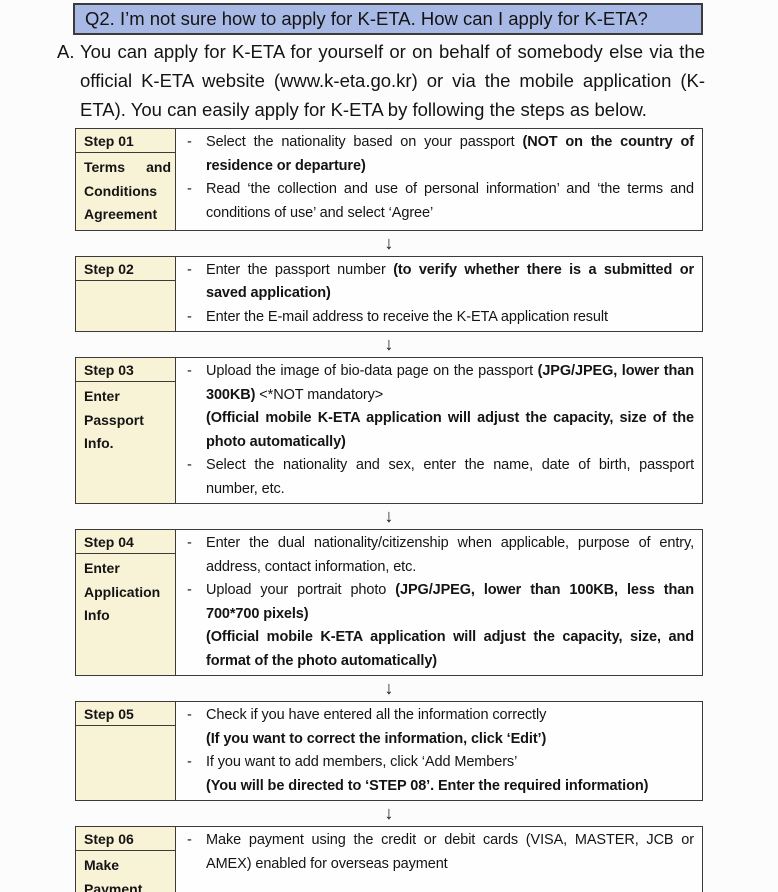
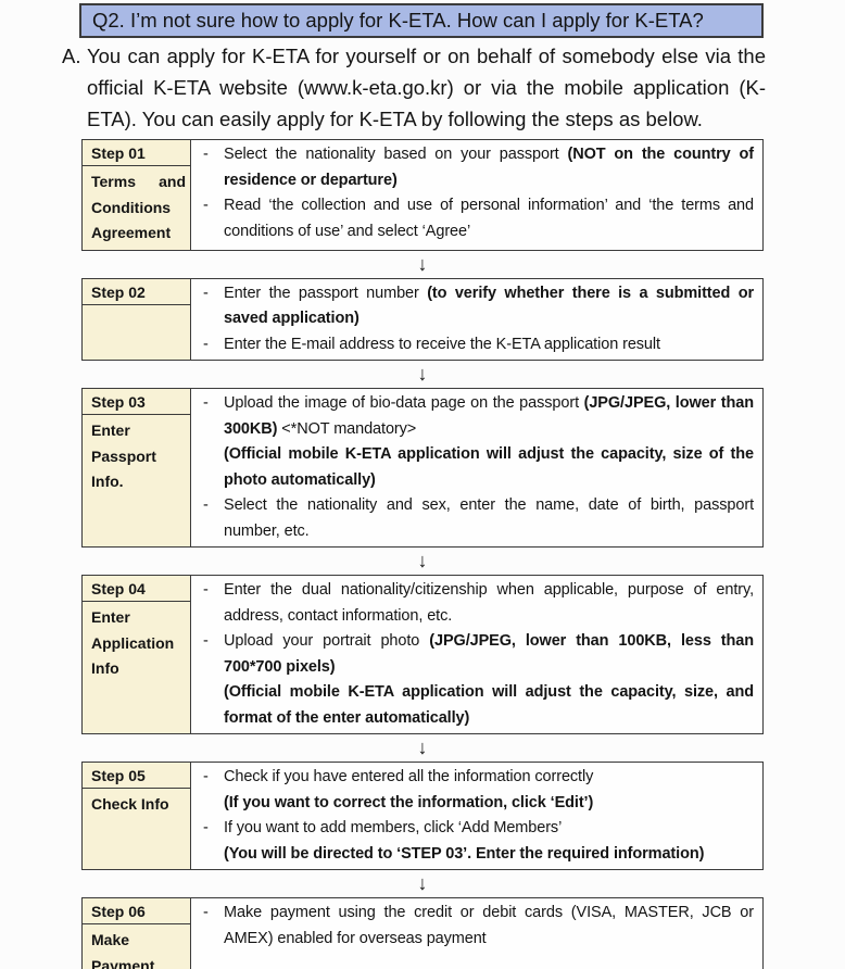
  Q2. I’m not sure how to apply for K-ETA. How can I apply for K-ETA?
  A.
  You can apply for K-ETA for yourself or on behalf of somebody else via the official K-ETA website (www.k-eta.go.kr) or via the mobile application (K-ETA). You can easily apply for K-ETA by following the steps as below.
  Step 01
  Terms and Conditions Agreement
  -
  Select the nationality based on your passport (NOT on the country of residence or departure)
  -
  Read ‘the collection and use of personal information’ and ‘the terms and conditions of use’ and select ‘Agree’
  ↓
  Step 02
  -
  Enter the passport number (to verify whether there is a submitted or saved application)
  -
  Enter the E-mail address to receive the K-ETA application result
  ↓
  Step 03
  Enter Passport Info.
  -
  Upload the image of bio-data page on the passport (JPG/JPEG, lower than 300KB) <*NOT mandatory>
  (Official mobile K-ETA application will adjust the capacity, size of the photo automatically)
  -
  Select the nationality and sex, enter the name, date of birth, passport number, etc.
  ↓
  Step 04
  Enter Application Info
  -
  Enter the dual nationality/citizenship when applicable, purpose of entry, address, contact information, etc.
  -
  Upload your portrait photo (JPG/JPEG, lower than 100KB, less than 700*700 pixels)
- (Official mobile K-ETA application will adjust the capacity, size, and format of the photo automatically)
+ (Official mobile K-ETA application will adjust the capacity, size, and format of the enter automatically)
  ↓
  Step 05
+ Check Info
  -
  Check if you have entered all the information correctly
  (If you want to correct the information, click ‘Edit’)
  -
  If you want to add members, click ‘Add Members’
- (You will be directed to ‘STEP 08’. Enter the required information)
+ (You will be directed to ‘STEP 03’. Enter the required information)
  ↓
  Step 06
  Make Payment
  -
  Make payment using the credit or debit cards (VISA, MASTER, JCB or AMEX) enabled for overseas payment
